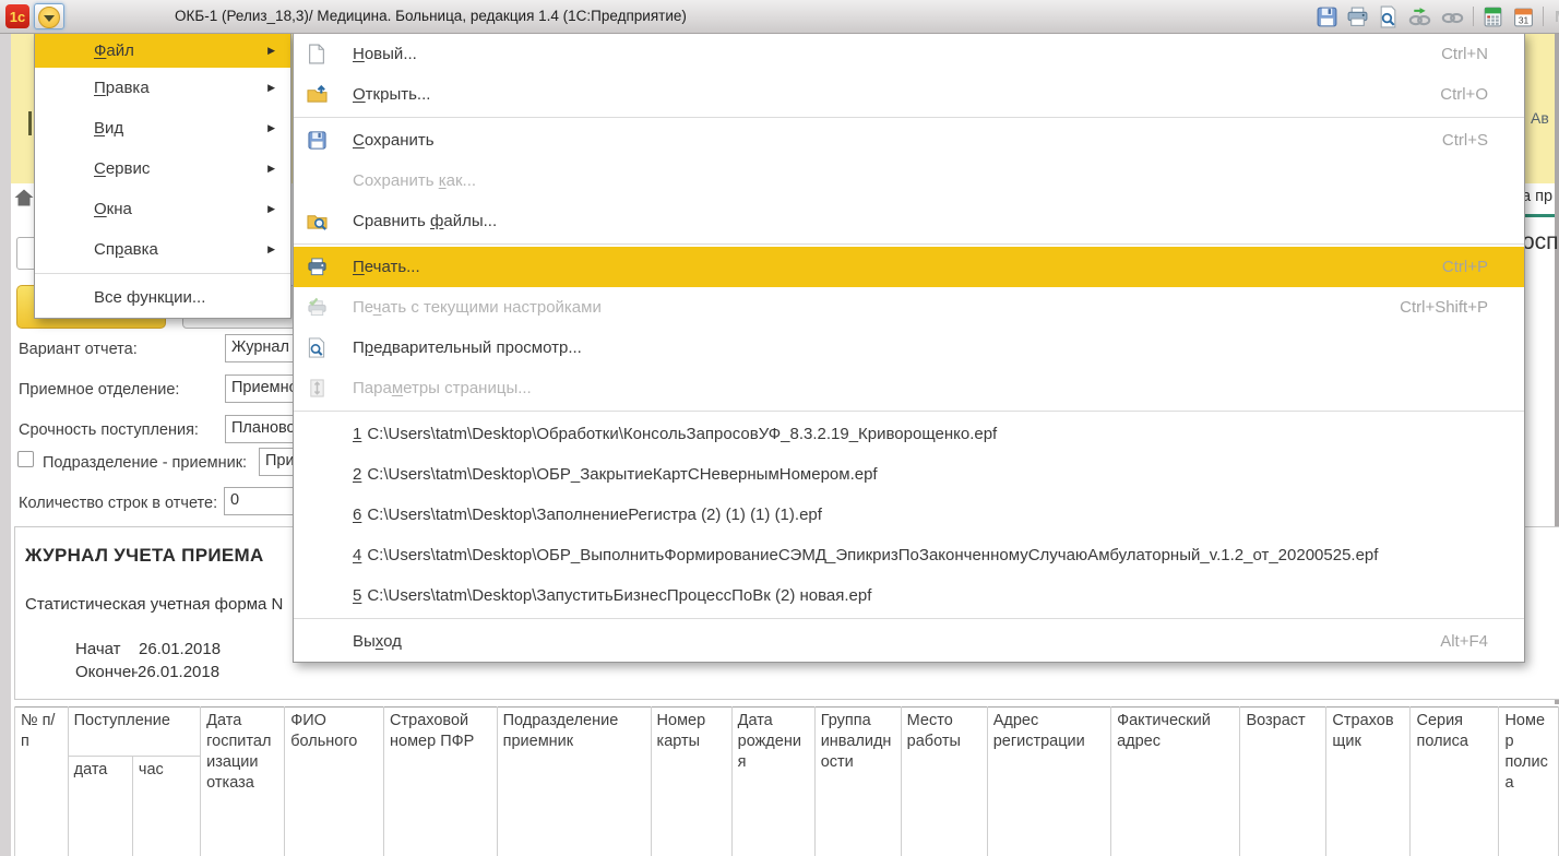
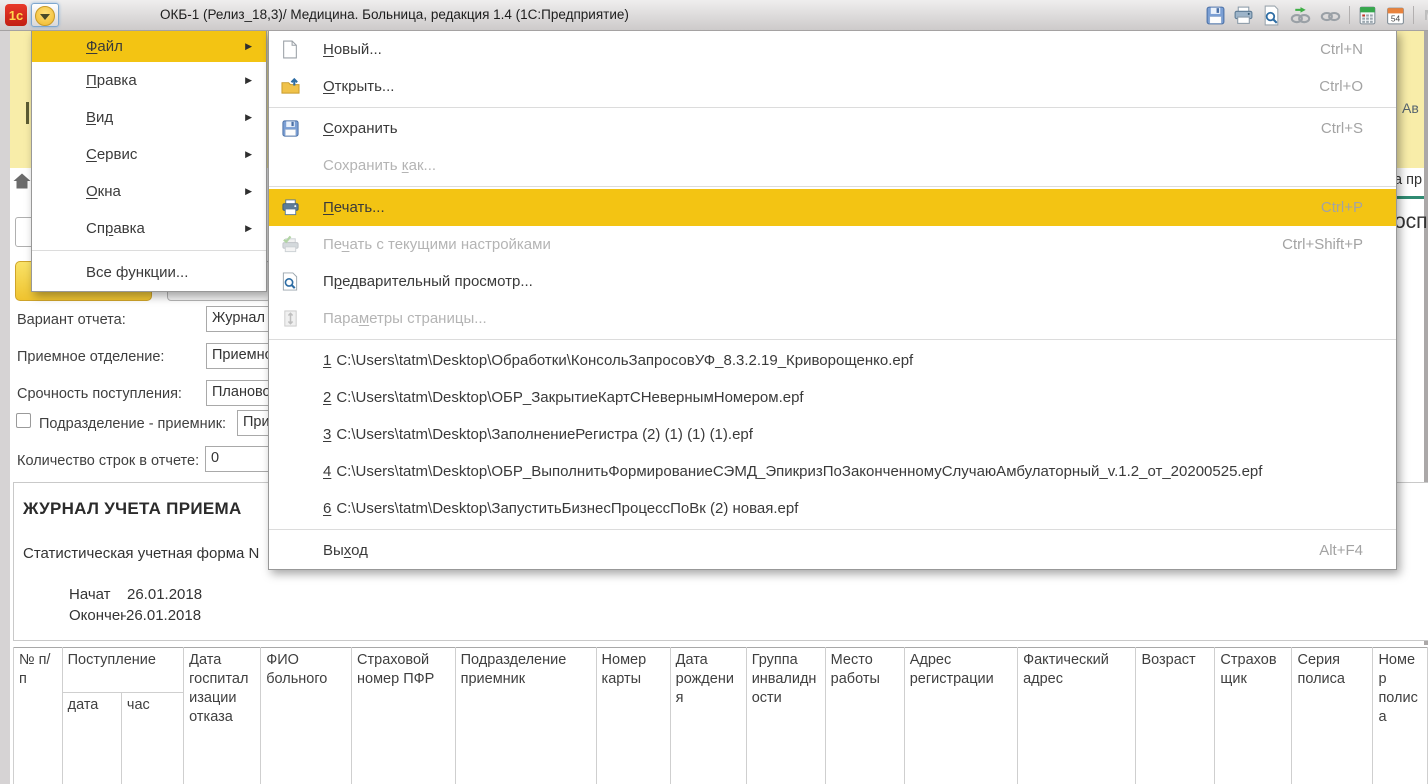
  Ав
  а пр
  осп
  Вариант отчета:
  Журнал
  Приемное отделение:
  Приемн
  Срочность поступления:
  Планово
  Подразделение - приемник:
  При
  Количество строк в отчете:
  0
  ЖУРНАЛ УЧЕТА ПРИЕМА
  Статистическая учетная форма N
  Начат
  26.01.2018
  Окончен
  26.01.2018
  № п/п	Поступление	Дата госпитализации отказа	ФИО больного	Страховой номер ПФР	Подразделение приемник	Номер карты	Дата рождения	Группа инвалидности	Место работы	Адрес регистрации	Фактический адрес	Возраст	Страховщик	Серия полиса	Номер полиса
  дата	час
  1с
  ОКБ-1 (Релиз_18,3)/ Медицина. Больница, редакция 1.4 (1С:Предприятие)
- 31
+ 54
  Файл
  ▶
  Правка
  ▶
  Вид
  ▶
  Сервис
  ▶
  Окна
  ▶
  Справка
  ▶
  Все функции...
  Новый...
  Ctrl+N
  Открыть...
  Ctrl+O
  Сохранить
  Ctrl+S
  Сохранить как...
- Сравнить файлы...
  Печать...
  Ctrl+P
  Печать с текущими настройками
  Ctrl+Shift+P
  Предварительный просмотр...
  Параметры страницы...
  1 C:\Users\tatm\Desktop\Обработки\КонсольЗапросовУФ_8.3.2.19_Криворощенко.epf
  2 C:\Users\tatm\Desktop\ОБР_ЗакрытиеКартСНевернымНомером.epf
- 6 C:\Users\tatm\Desktop\ЗаполнениеРегистра (2) (1) (1) (1).epf
+ 3 C:\Users\tatm\Desktop\ЗаполнениеРегистра (2) (1) (1) (1).epf
  4 C:\Users\tatm\Desktop\ОБР_ВыполнитьФормированиеСЭМД_ЭпикризПоЗаконченномуСлучаюАмбулаторный_v.1.2_от_20200525.epf
- 5 C:\Users\tatm\Desktop\ЗапуститьБизнесПроцессПоВк (2) новая.epf
+ 6 C:\Users\tatm\Desktop\ЗапуститьБизнесПроцессПоВк (2) новая.epf
  Выход
  Alt+F4
